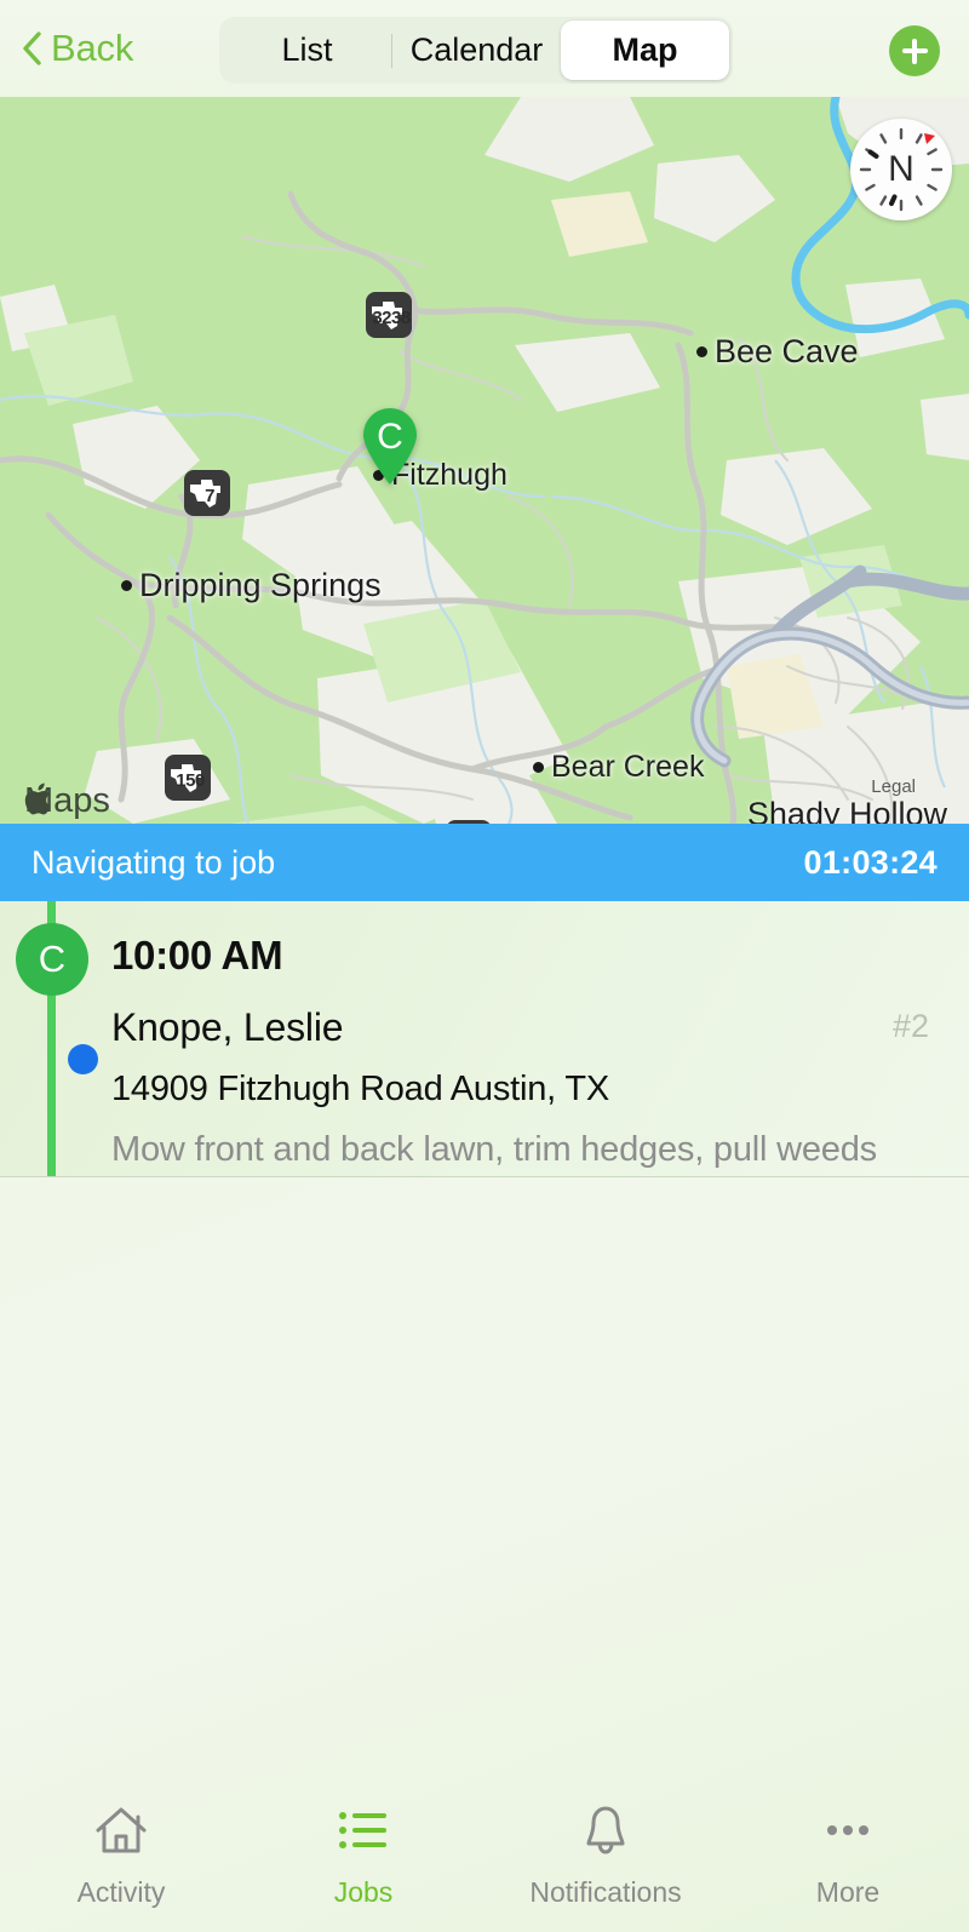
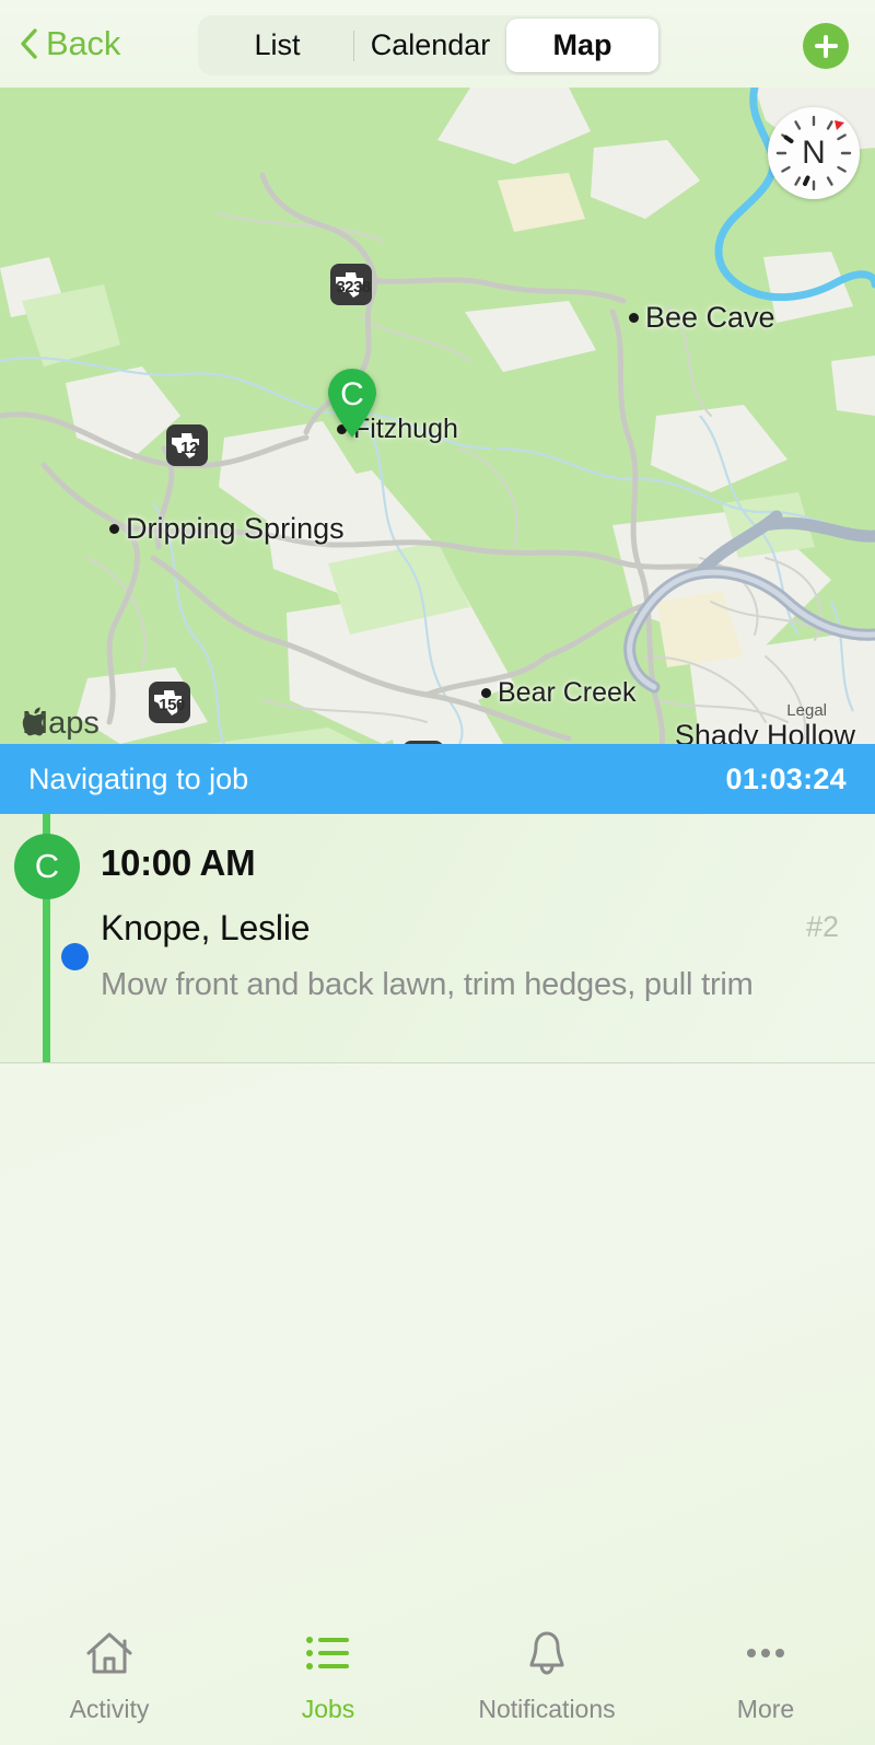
  Back
  List
  Calendar
  Map
  3238
- 7
+ 12
  150
  Bee Cave
  Fitzhugh
  Dripping Springs
  Bear Creek
  Shady Hollow
  Legal
  C
  N
  aps
  Navigating to job
  01:03:24
  C
  10:00 AM
  Knope, Leslie
- 14909 Fitzhugh Road Austin, TX
- Mow front and back lawn, trim hedges, pull weeds
+ Mow front and back lawn, trim hedges, pull trim
  #2
  Activity
  Jobs
  Notifications
  More
